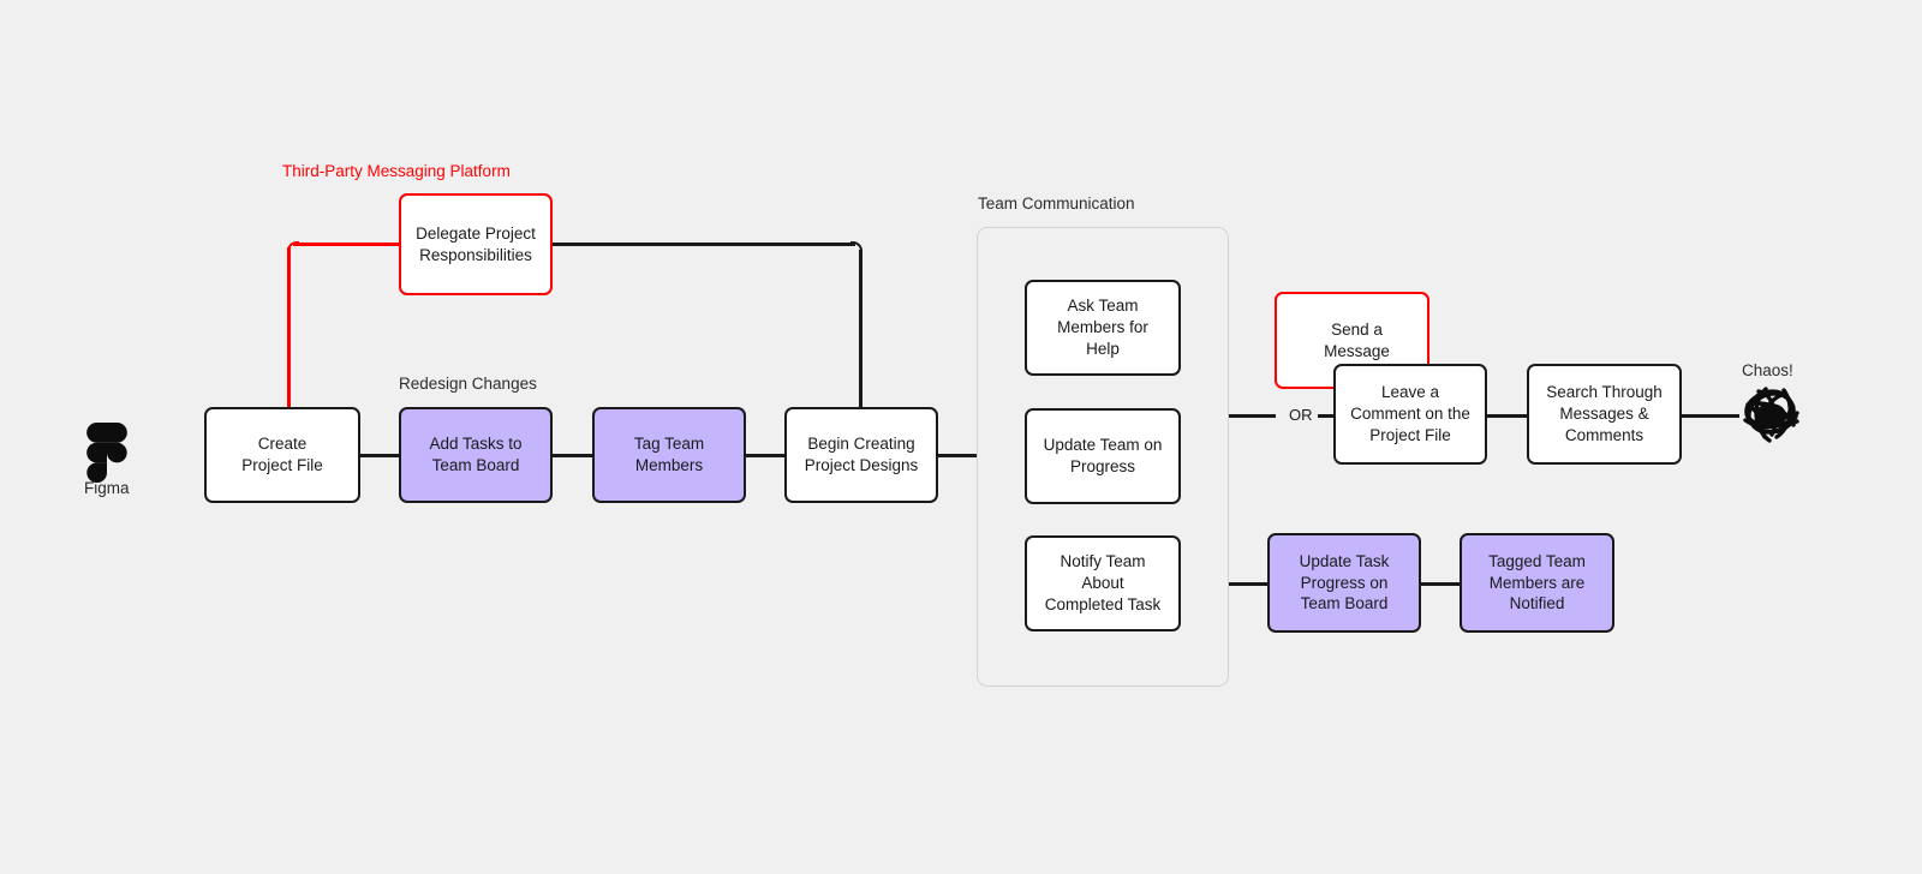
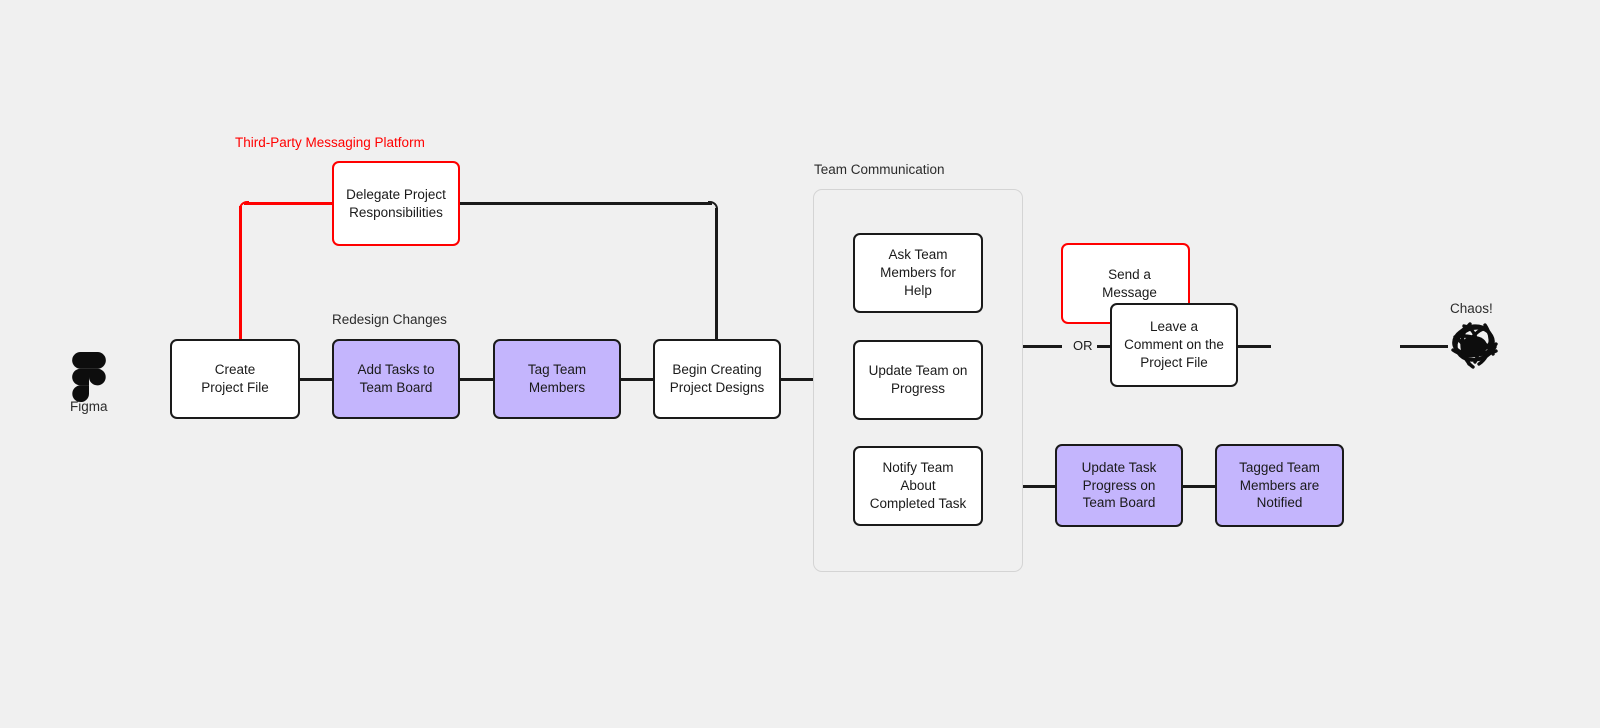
  Figma
  Third-Party Messaging Platform
  Redesign Changes
  Team Communication
  Delegate Project
  Responsibilities
  Create
  Project File
  Add Tasks to
  Team Board
  Tag Team
  Members
  Begin Creating
  Project Designs
  Ask Team
  Members for
  Help
  Update Team on
  Progress
  Notify Team
  About
  Completed Task
  Send a Message
  OR
  Leave a
  Comment on the
  Project File
- Search Through
- Messages &
- Comments
  Update Task
  Progress on
  Team Board
  Tagged Team
  Members are
  Notified
  Chaos!
